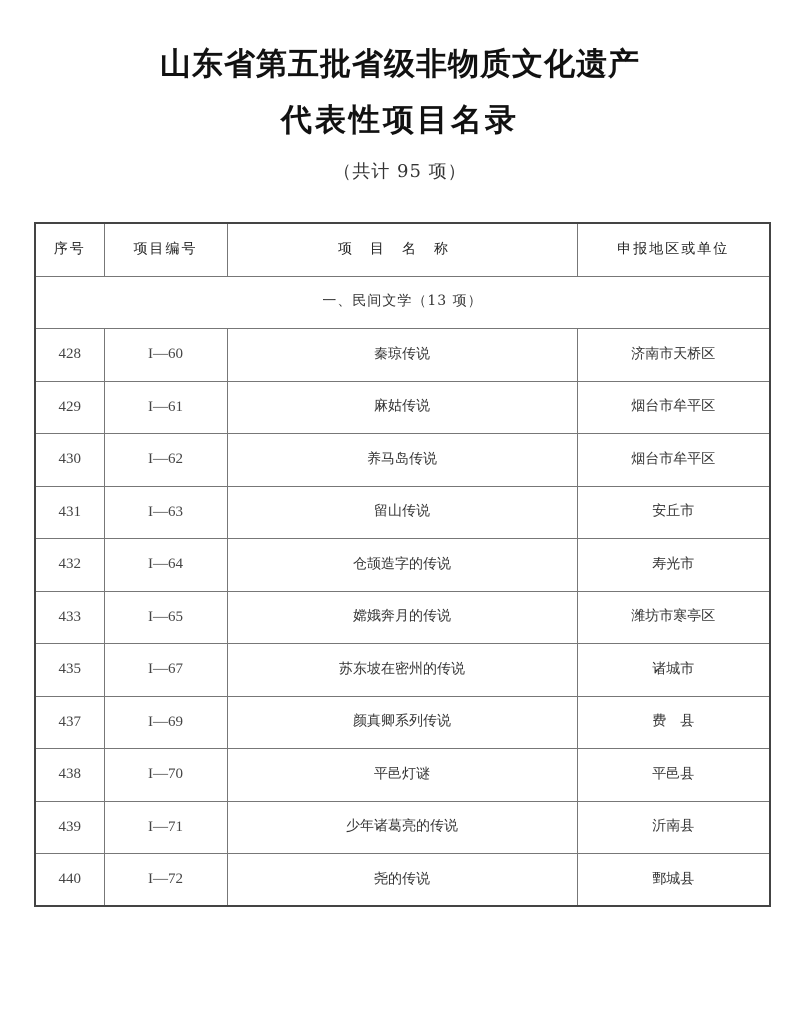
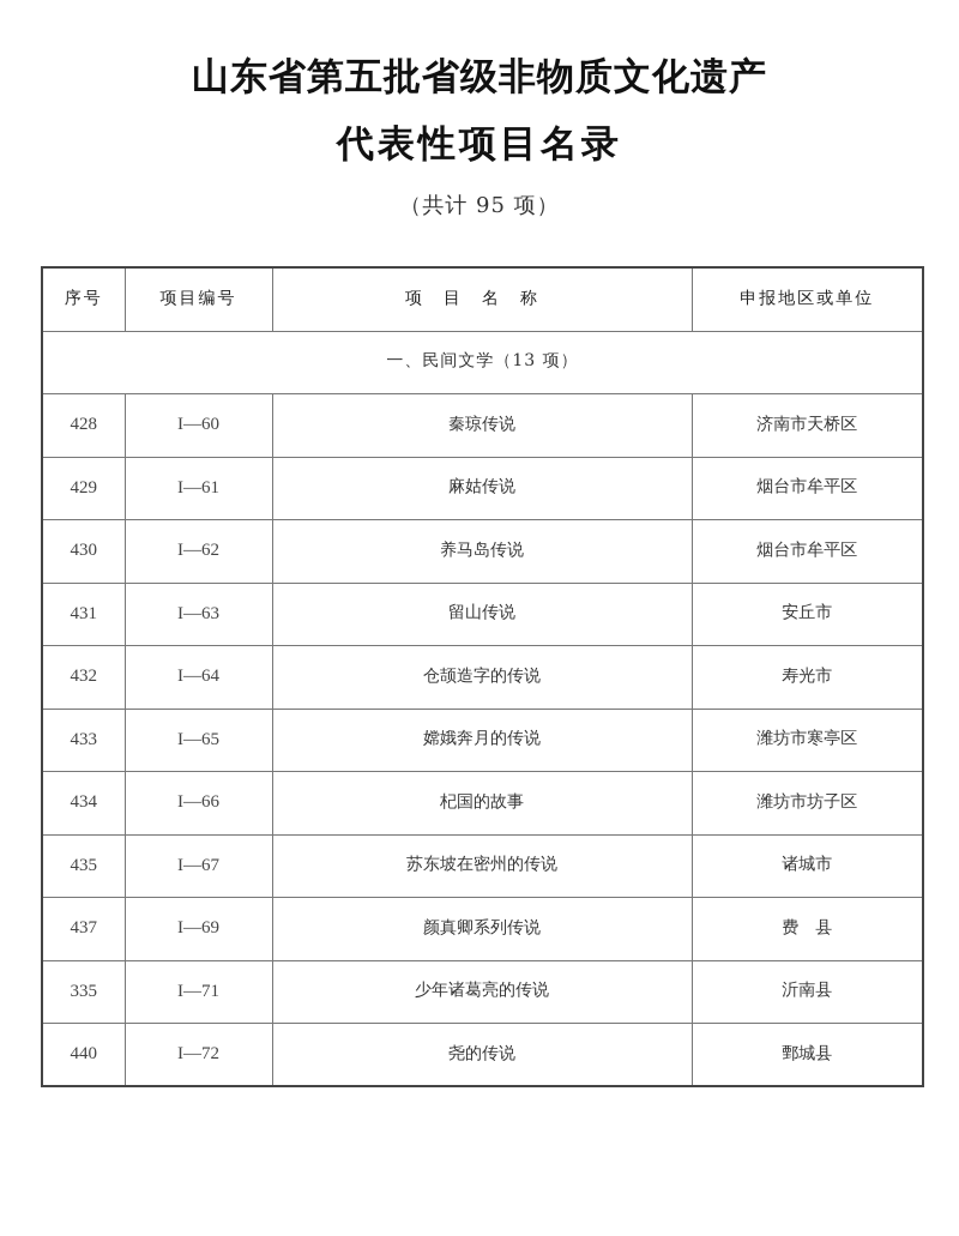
  山东省第五批省级非物质文化遗产
  代表性项目名录
  （共计 95 项）
  序号	项目编号	项目名称	申报地区或单位
  一、民间文学（13 项）
  428	I—60	秦琼传说	济南市天桥区
  429	I—61	麻姑传说	烟台市牟平区
  430	I—62	养马岛传说	烟台市牟平区
  431	I—63	留山传说	安丘市
  432	I—64	仓颉造字的传说	寿光市
  433	I—65	嫦娥奔月的传说	潍坊市寒亭区
+ 434	I—66	杞国的故事	潍坊市坊子区
  435	I—67	苏东坡在密州的传说	诸城市
  437	I—69	颜真卿系列传说	费 县
- 438	I—70	平邑灯谜	平邑县
- 439	I—71	少年诸葛亮的传说	沂南县
+ 335	I—71	少年诸葛亮的传说	沂南县
  440	I—72	尧的传说	鄄城县
